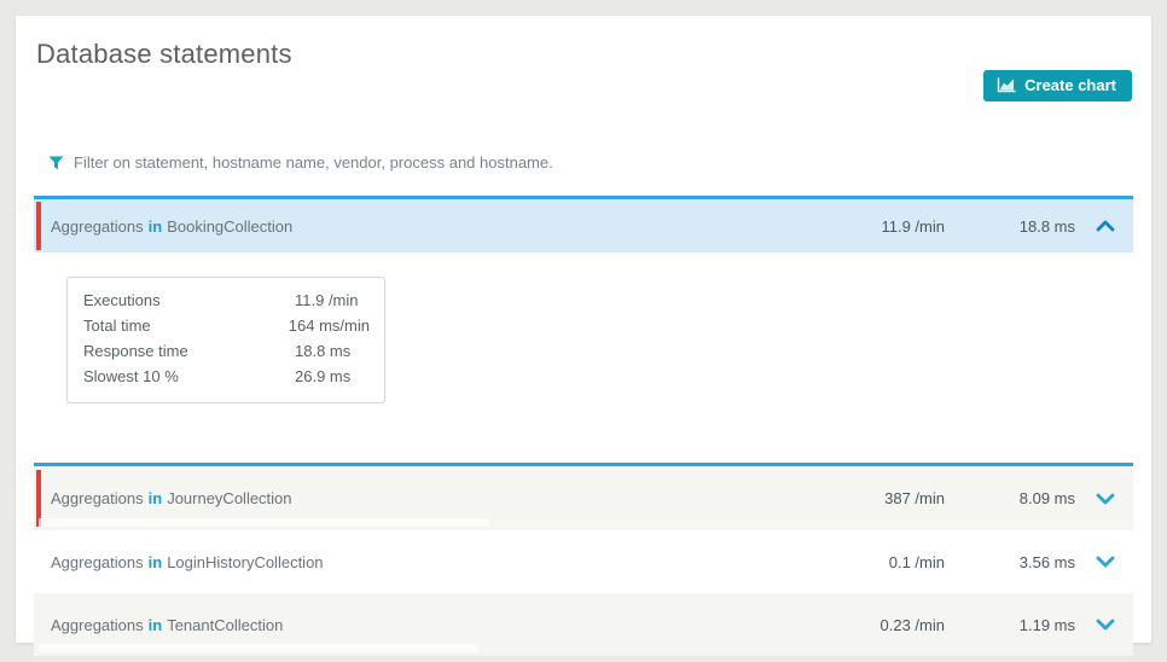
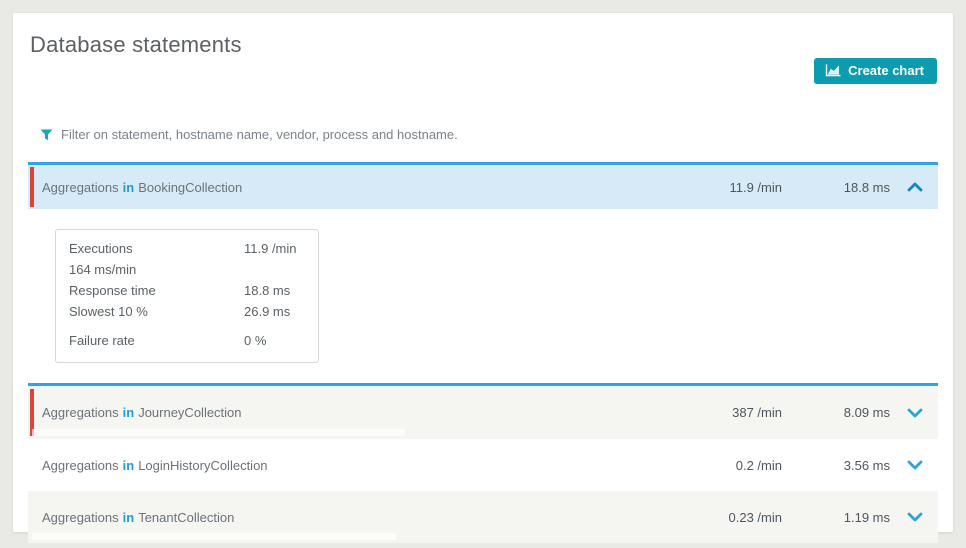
  Database statements
  Create chart
  Filter on statement, hostname name, vendor, process and hostname.
  Aggregations
  in
  BookingCollection
  11.9 /min
  18.8 ms
  Executions
  11.9 /min
- Total time
  164 ms/min
  Response time
  18.8 ms
  Slowest 10 %
  26.9 ms
+ Failure rate
+ 0 %
  Aggregations
  in
  JourneyCollection
  387 /min
  8.09 ms
  Aggregations
  in
  LoginHistoryCollection
- 0.1 /min
+ 0.2 /min
  3.56 ms
  Aggregations
  in
  TenantCollection
  0.23 /min
  1.19 ms
